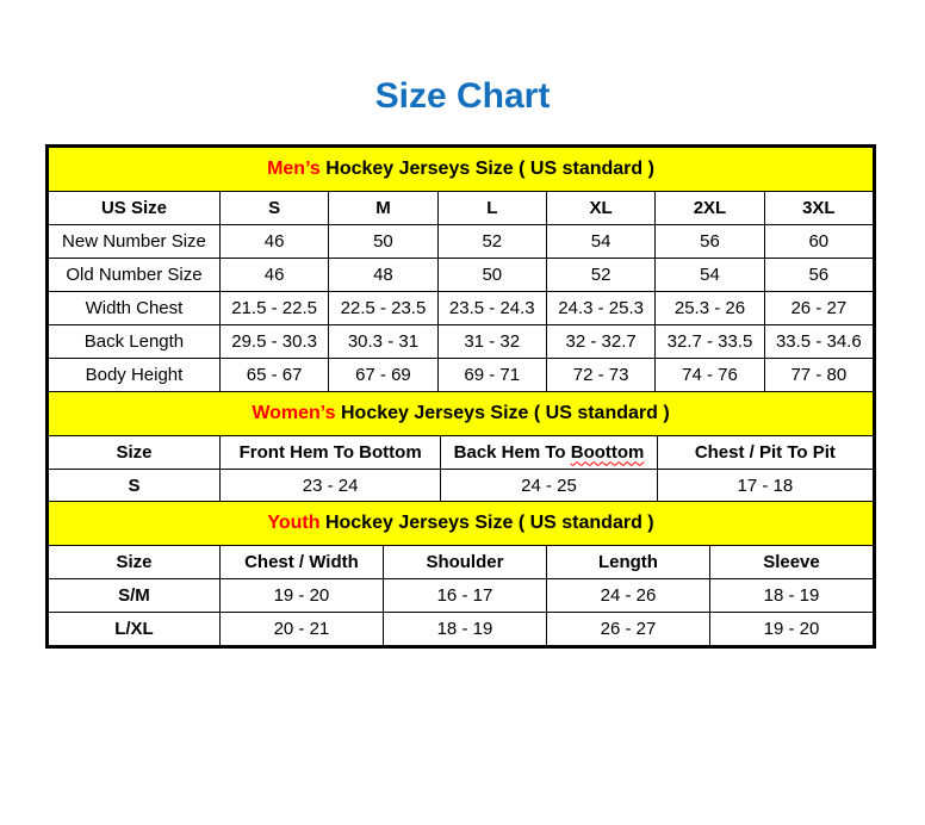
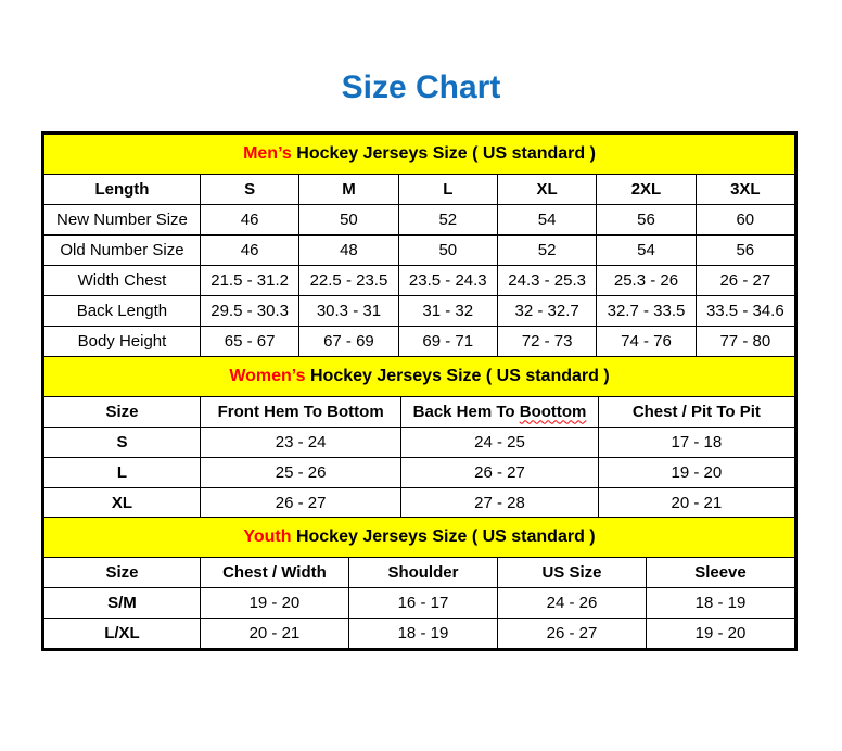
  Size Chart
  Men’s Hockey Jerseys Size ( US standard )
- US Size	S	M	L	XL	2XL	3XL
+ Length	S	M	L	XL	2XL	3XL
  New Number Size	46	50	52	54	56	60
  Old Number Size	46	48	50	52	54	56
- Width Chest	21.5 - 22.5	22.5 - 23.5	23.5 - 24.3	24.3 - 25.3	25.3 - 26	26 - 27
+ Width Chest	21.5 - 31.2	22.5 - 23.5	23.5 - 24.3	24.3 - 25.3	25.3 - 26	26 - 27
  Back Length	29.5 - 30.3	30.3 - 31	31 - 32	32 - 32.7	32.7 - 33.5	33.5 - 34.6
  Body Height	65 - 67	67 - 69	69 - 71	72 - 73	74 - 76	77 - 80
  Women’s Hockey Jerseys Size ( US standard )
  Size	Front Hem To Bottom	Back Hem To Boottom	Chest / Pit To Pit
  S	23 - 24	24 - 25	17 - 18
+ L	25 - 26	26 - 27	19 - 20
+ XL	26 - 27	27 - 28	20 - 21
  Youth Hockey Jerseys Size ( US standard )
- Size	Chest / Width	Shoulder	Length	Sleeve
+ Size	Chest / Width	Shoulder	US Size	Sleeve
  S/M	19 - 20	16 - 17	24 - 26	18 - 19
  L/XL	20 - 21	18 - 19	26 - 27	19 - 20
